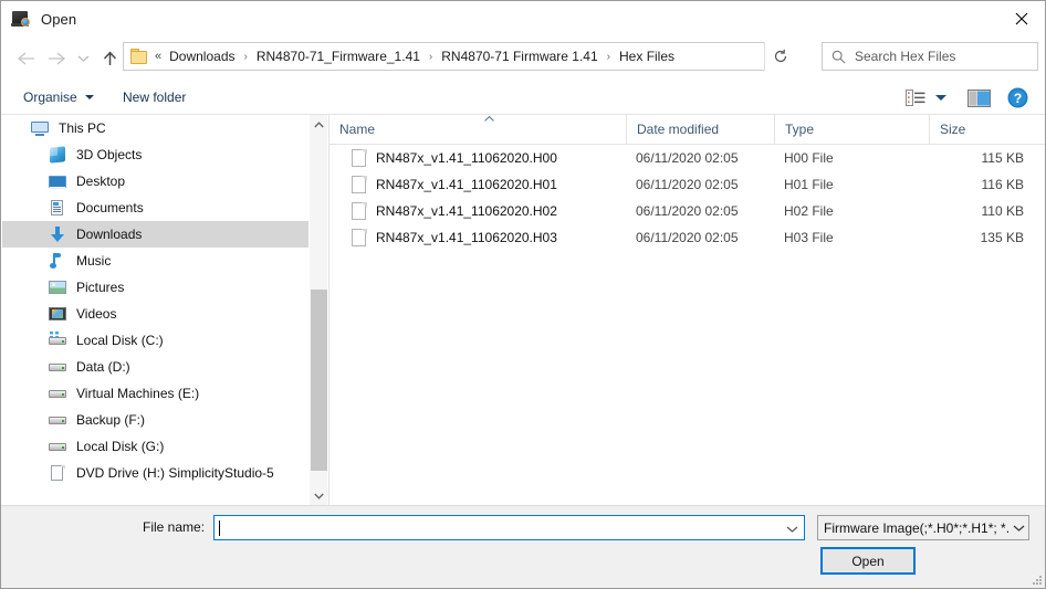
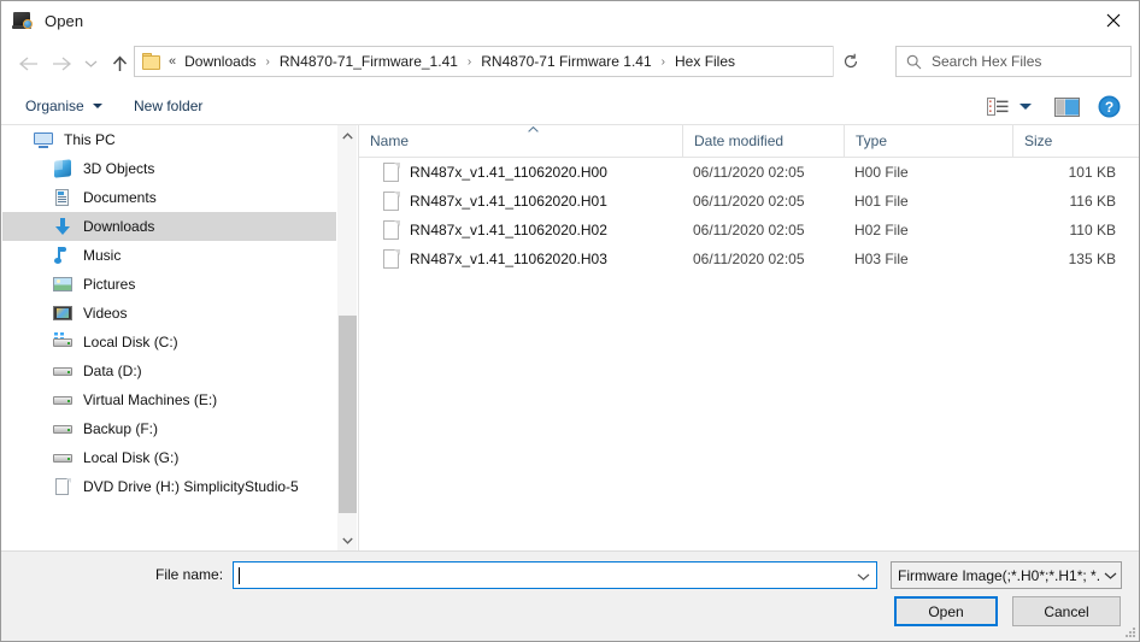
  Open
  «
  Downloads
  ›
  RN4870-71_Firmware_1.41
  ›
  RN4870-71 Firmware 1.41
  ›
  Hex Files
  Search Hex Files
  Organise
  New folder
  ?
  This PC
  3D Objects
- Desktop
  Documents
  Downloads
  Music
  Pictures
  Videos
  Local Disk (C:)
  Data (D:)
  Virtual Machines (E:)
  Backup (F:)
  Local Disk (G:)
  DVD Drive (H:) SimplicityStudio-5
  Name
  Date modified
  Type
  Size
  RN487x_v1.41_11062020.H00
  06/11/2020 02:05
  H00 File
- 115 KB
+ 101 KB
  RN487x_v1.41_11062020.H01
  06/11/2020 02:05
  H01 File
  116 KB
  RN487x_v1.41_11062020.H02
  06/11/2020 02:05
  H02 File
  110 KB
  RN487x_v1.41_11062020.H03
  06/11/2020 02:05
  H03 File
  135 KB
  File name:
  Firmware Image(;*.H0*;*.H1*; *.
  Open
+ Cancel
